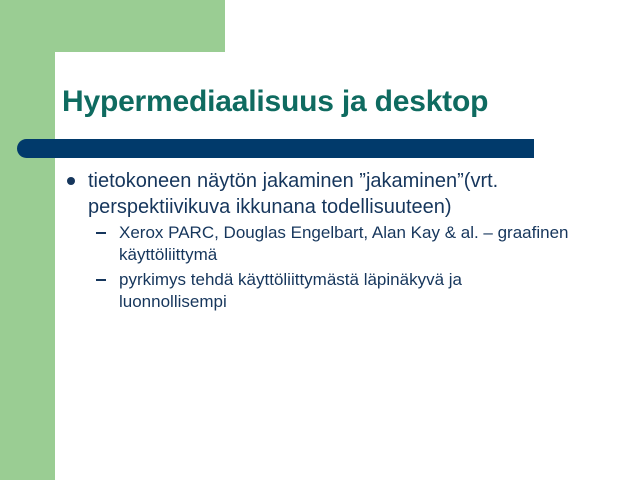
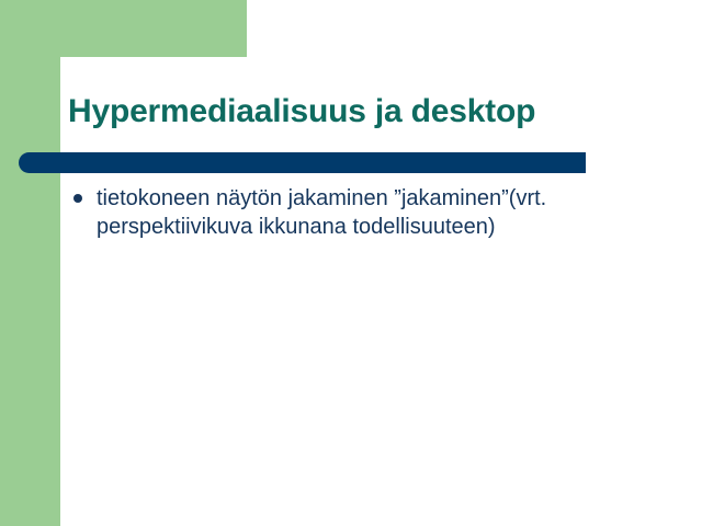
  Hypermediaalisuus ja desktop
  tietokoneen näytön jakaminen ”jakaminen”(vrt. perspektiivikuva ikkunana todellisuuteen)
- Xerox PARC, Douglas Engelbart, Alan Kay & al. – graafinen käyttöliittymä
- pyrkimys tehdä käyttöliittymästä läpinäkyvä ja luonnollisempi
